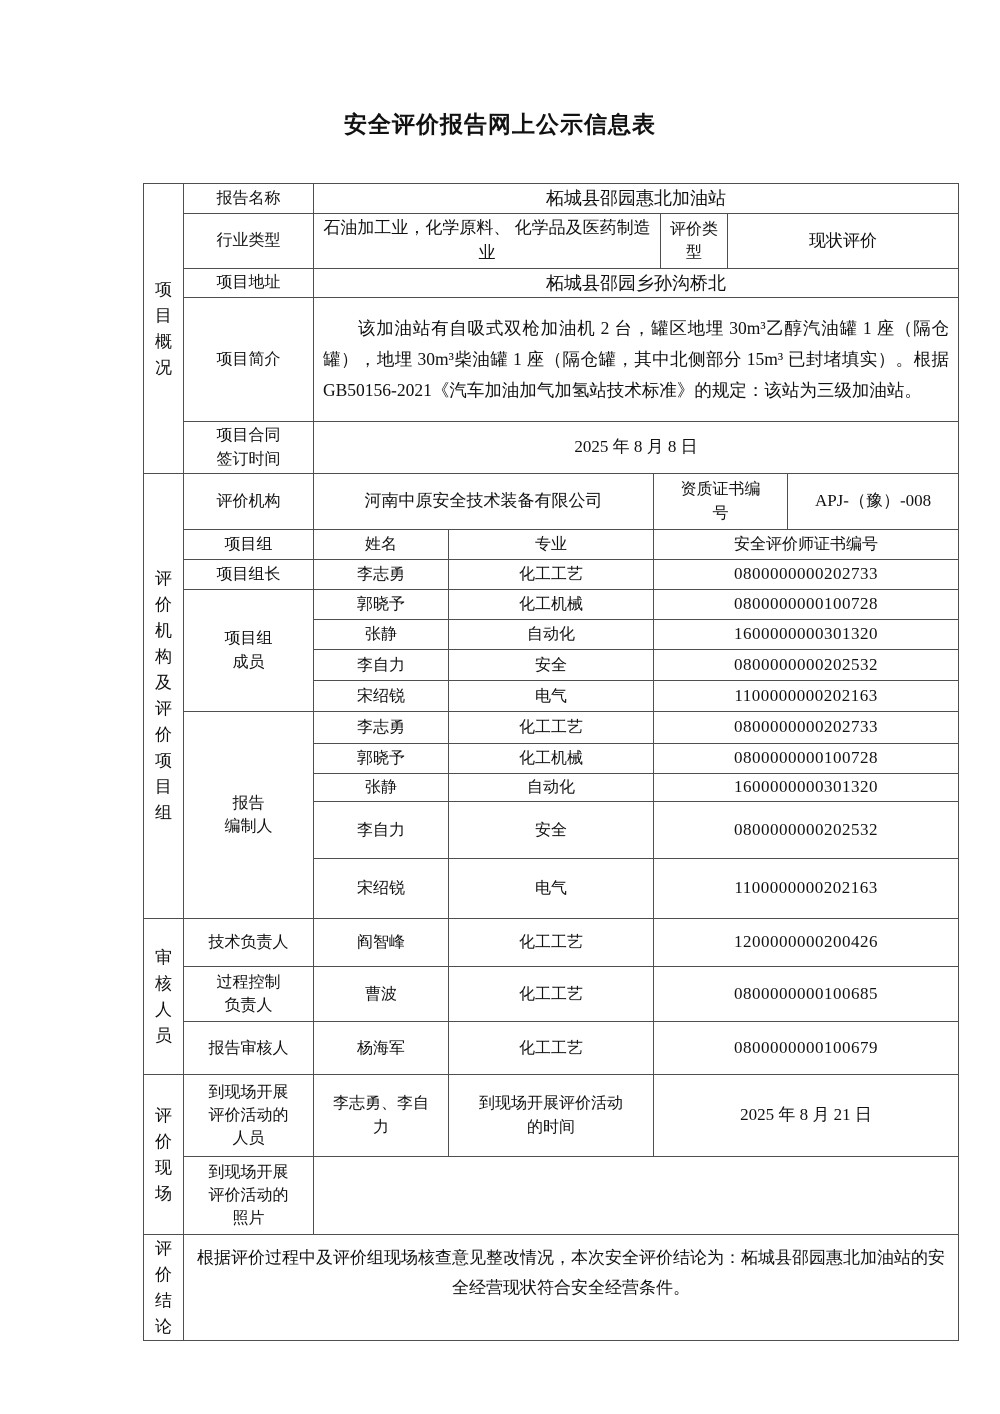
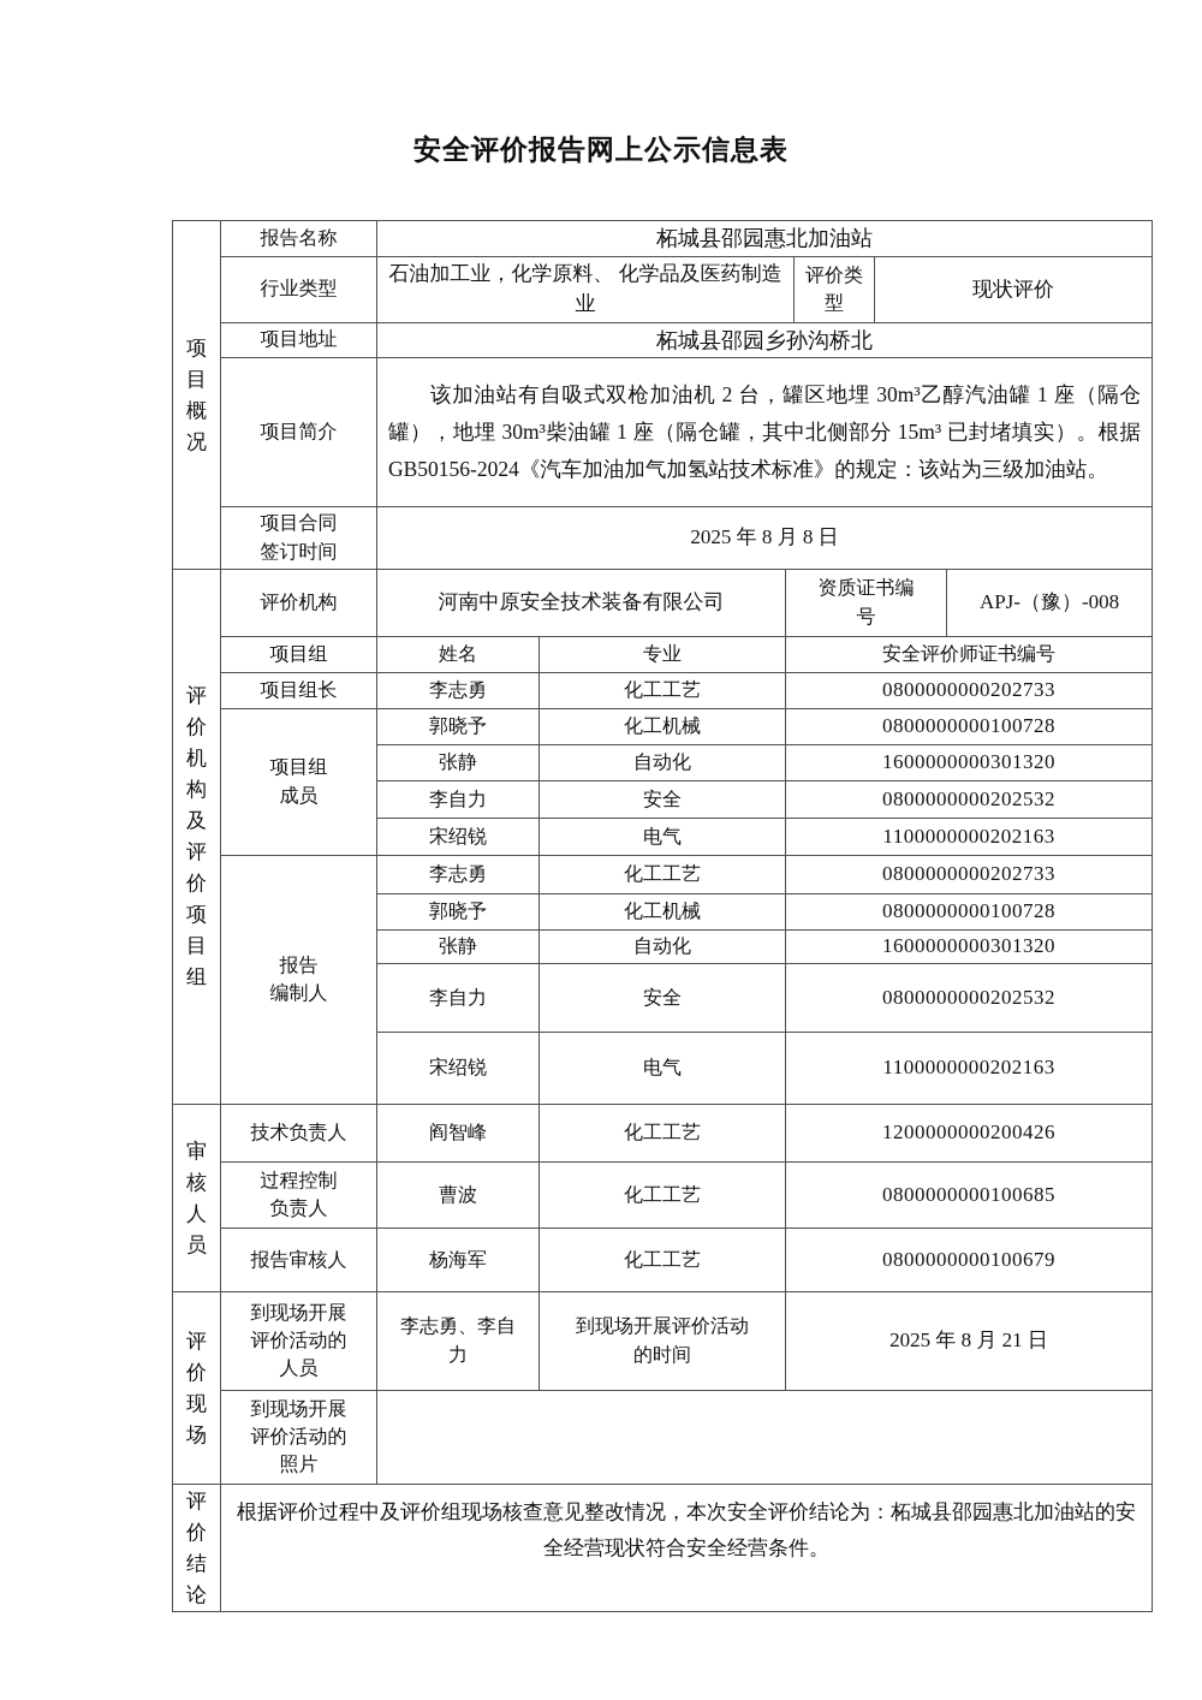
  安全评价报告网上公示信息表
  项 目 概 况	报告名称	柘城县邵园惠北加油站
  行业类型	石油加工业，化学原料、 化学品及医药制造业	评价类 型	现状评价
  项目地址	柘城县邵园乡孙沟桥北
- 项目简介	该加油站有自吸式双枪加油机 2 台，罐区地埋 30m³乙醇汽油罐 1 座（隔仓罐），地埋 30m³柴油罐 1 座（隔仓罐，其中北侧部分 15m³ 已封堵填实）。根据 GB50156-2021《汽车加油加气加氢站技术标准》的规定：该站为三级加油站。
+ 项目简介	该加油站有自吸式双枪加油机 2 台，罐区地埋 30m³乙醇汽油罐 1 座（隔仓罐），地埋 30m³柴油罐 1 座（隔仓罐，其中北侧部分 15m³ 已封堵填实）。根据 GB50156-2024《汽车加油加气加氢站技术标准》的规定：该站为三级加油站。
  项目合同 签订时间	2025 年 8 月 8 日
  评 价 机 构 及 评 价 项 目 组	评价机构	河南中原安全技术装备有限公司	资质证书编 号	APJ-（豫）-008
  项目组	姓名	专业	安全评价师证书编号
  项目组长	李志勇	化工工艺	0800000000202733
  项目组 成员	郭晓予	化工机械	0800000000100728
  张静	自动化	1600000000301320
  李自力	安全	0800000000202532
  宋绍锐	电气	1100000000202163
  报告 编制人	李志勇	化工工艺	0800000000202733
  郭晓予	化工机械	0800000000100728
  张静	自动化	1600000000301320
  李自力	安全	0800000000202532
  宋绍锐	电气	1100000000202163
  审 核 人 员	技术负责人	阎智峰	化工工艺	1200000000200426
  过程控制 负责人	曹波	化工工艺	0800000000100685
  报告审核人	杨海军	化工工艺	0800000000100679
  评 价 现 场	到现场开展 评价活动的 人员	李志勇、李自 力	到现场开展评价活动 的时间	2025 年 8 月 21 日
  到现场开展 评价活动的 照片
  评 价 结 论	根据评价过程中及评价组现场核查意见整改情况，本次安全评价结论为：柘城县邵园惠北加油站的安全经营现状符合安全经营条件。
